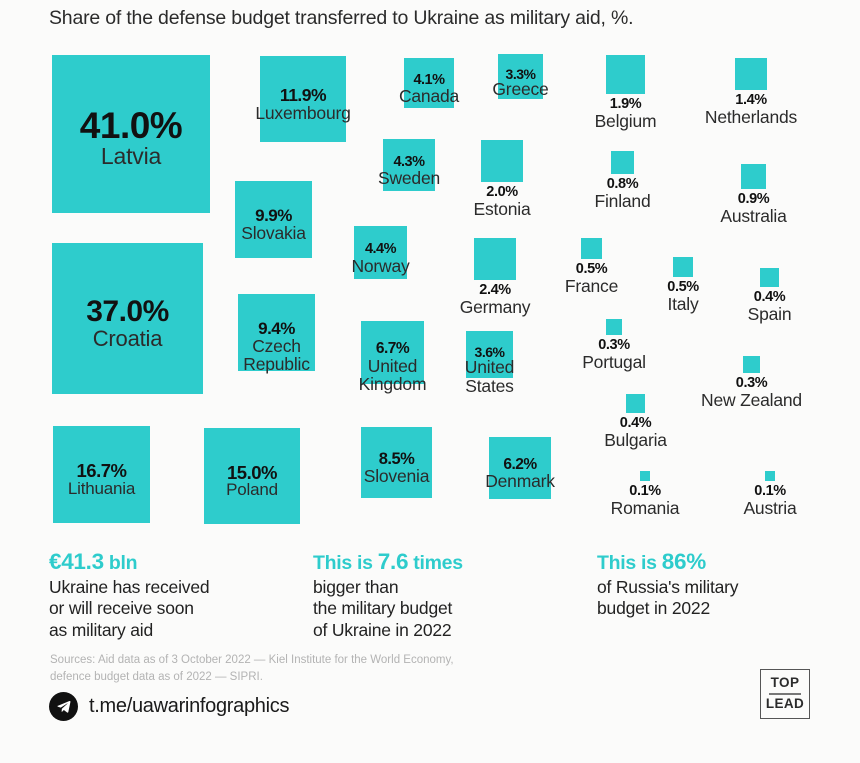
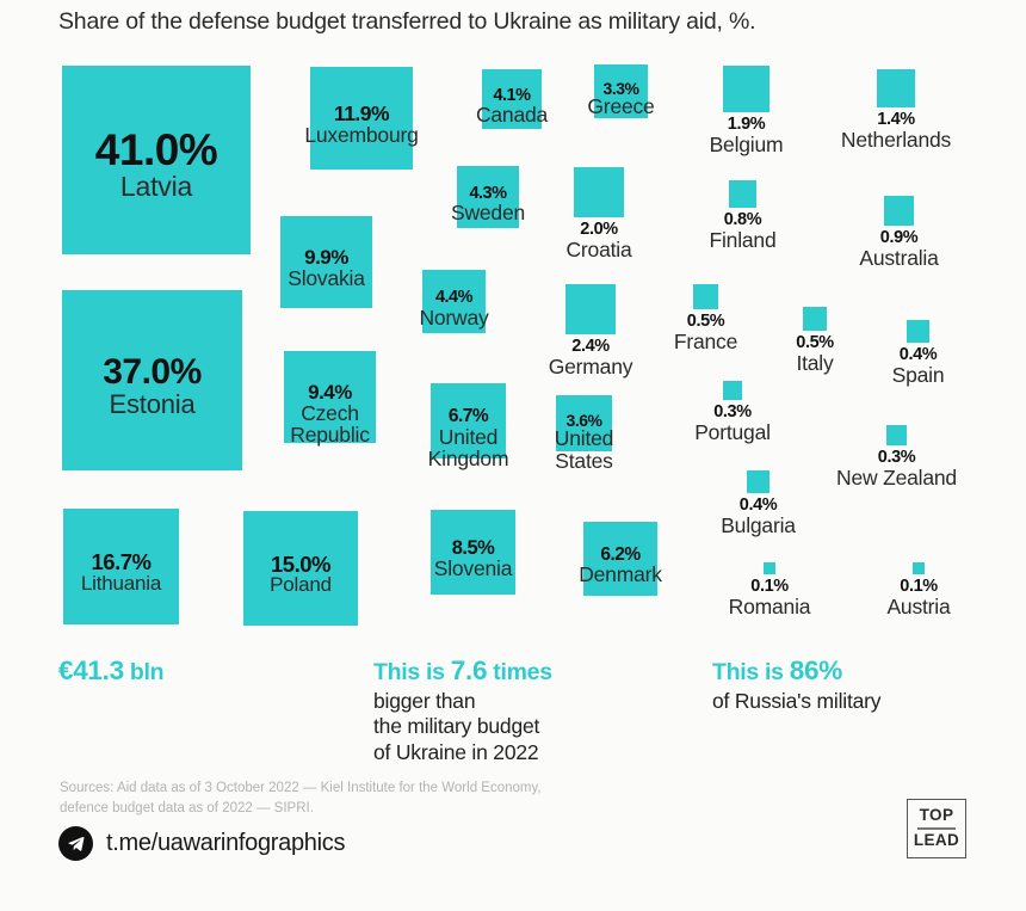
  Share of the defense budget transferred to Ukraine as military aid, %.
  41.0%
  Latvia
  37.0%
- Croatia
+ Estonia
  16.7%
  Lithuania
  15.0%
  Poland
  11.9%
  Luxembourg
  9.9%
  Slovakia
  9.4%
  Czech
  Republic
  8.5%
  Slovenia
  6.7%
  United
  Kingdom
  6.2%
  Denmark
  4.4%
  Norway
  4.3%
  Sweden
  4.1%
  Canada
  3.6%
  United
  States
  3.3%
  Greece
  2.4%
  Germany
  2.0%
- Estonia
+ Croatia
  1.9%
  Belgium
  1.4%
  Netherlands
  0.9%
  Australia
  0.8%
  Finland
  0.5%
  France
  0.5%
  Italy
  0.4%
  Spain
  0.4%
  Bulgaria
  0.3%
  Portugal
  0.3%
  New Zealand
  0.1%
  Romania
  0.1%
  Austria
  €41.3 bln
- Ukraine has received
- or will receive soon
- as military aid
  This is 7.6 times
  bigger than
  the military budget
  of Ukraine in 2022
  This is 86%
  of Russia's military
- budget in 2022
  Sources: Aid data as of 3 October 2022 — Kiel Institute for the World Economy,
  defence budget data as of 2022 — SIPRI.
  t.me/uawarinfographics
  TOP
  LEAD
